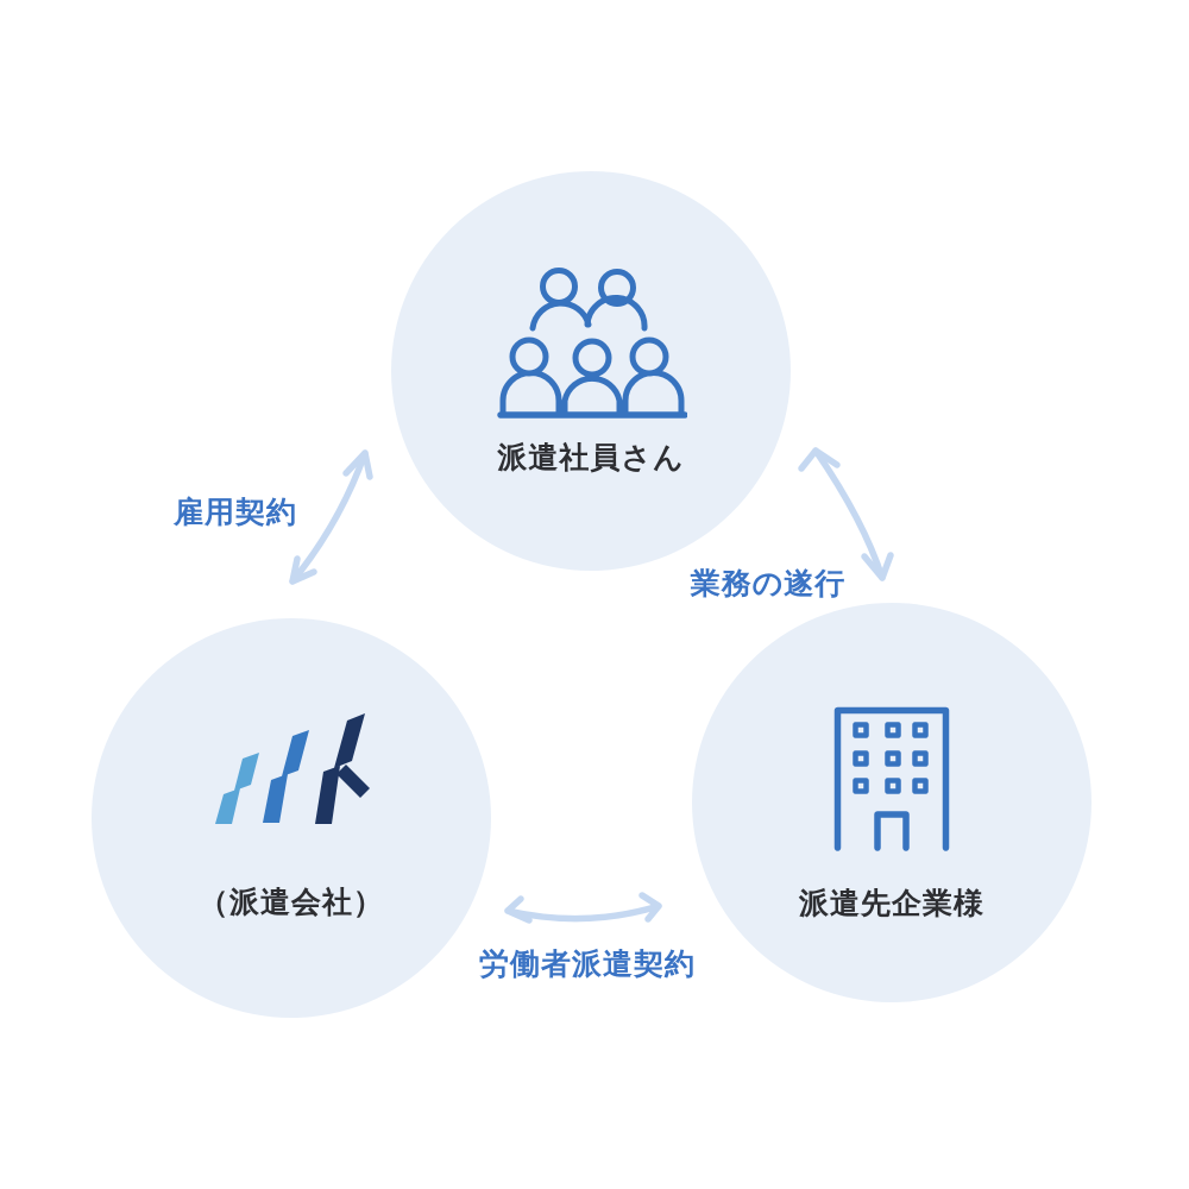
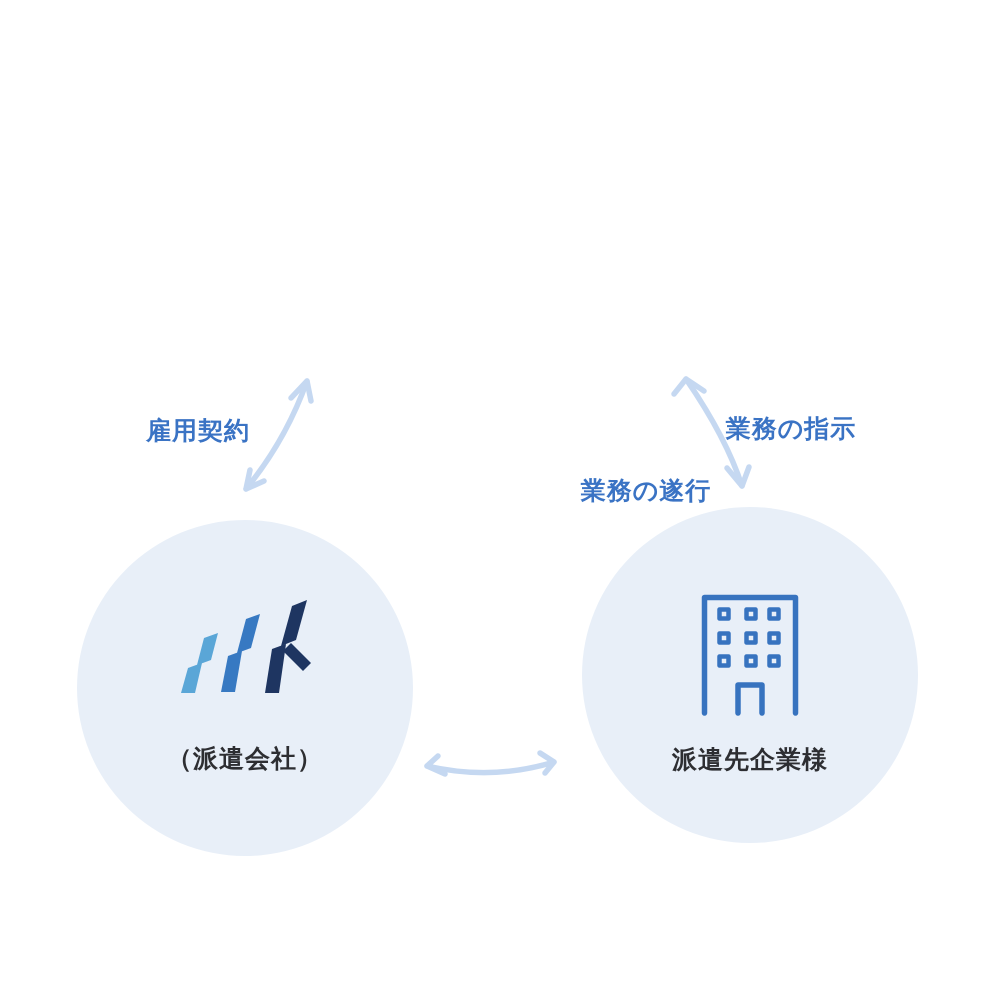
- 派遣社員さん
  （派遣会社）
  派遣先企業様
  雇用契約
+ 業務の指示
  業務の遂行
- 労働者派遣契約
